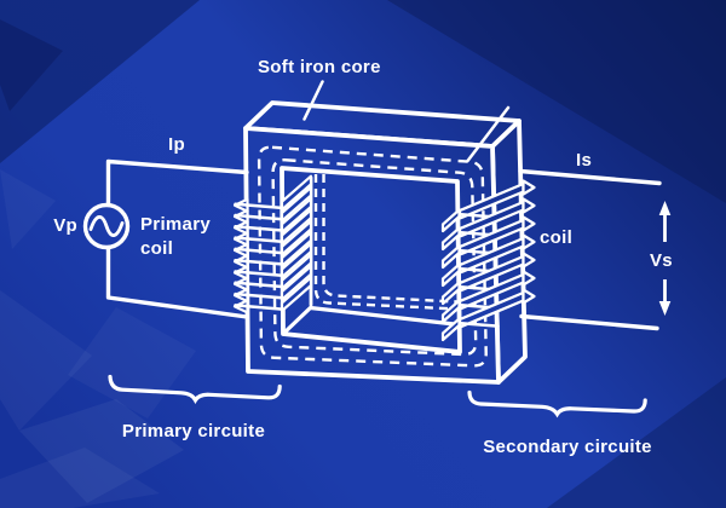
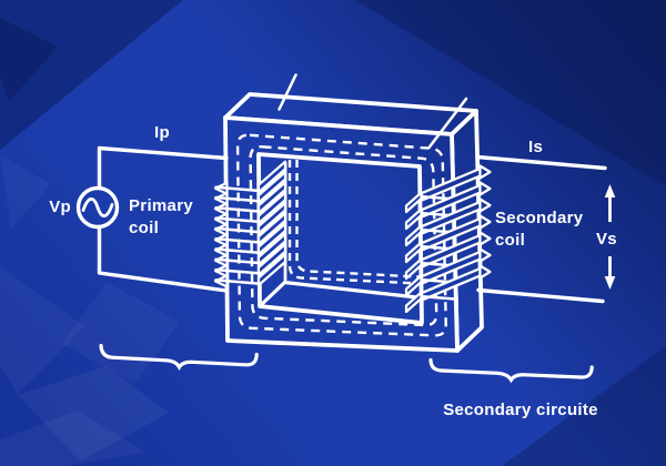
- Soft iron core
  Ip
  Is
  Vp
  Primary
  coil
+ Secondary
  coil
  Vs
- Primary circuite
  Secondary circuite
